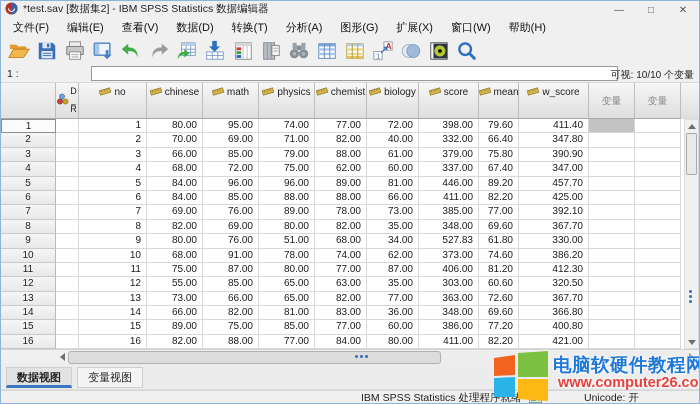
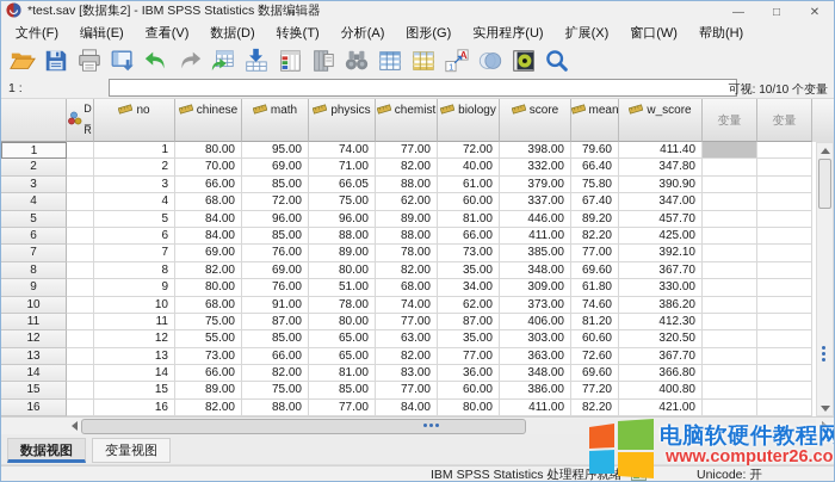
  *test.sav [数据集2] - IBM SPSS Statistics 数据编辑器
  —
  □
  ✕
  文件(F)
  编辑(E)
  查看(V)
  数据(D)
  转换(T)
  分析(A)
  图形(G)
+ 实用程序(U)
  扩展(X)
  窗口(W)
  帮助(H)
  1
  A
  1 :
  可视: 10/10 个变量
  D
  _
  R
  no
  chinese
  math
  physics
  chemist
  biology
  score
  mean
  w_score
  变量
  变量
  1
  1
  80.00
  95.00
  74.00
  77.00
  72.00
  398.00
  79.60
  411.40
  2
  2
  70.00
  69.00
  71.00
  82.00
  40.00
  332.00
  66.40
  347.80
  3
  3
  66.00
  85.00
- 79.00
+ 66.05
  88.00
  61.00
  379.00
  75.80
  390.90
  4
  4
  68.00
  72.00
  75.00
  62.00
  60.00
  337.00
  67.40
  347.00
  5
  5
  84.00
  96.00
  96.00
  89.00
  81.00
  446.00
  89.20
  457.70
  6
  6
  84.00
  85.00
  88.00
  88.00
  66.00
  411.00
  82.20
  425.00
  7
  7
  69.00
  76.00
  89.00
  78.00
  73.00
  385.00
  77.00
  392.10
  8
  8
  82.00
  69.00
  80.00
  82.00
  35.00
  348.00
  69.60
  367.70
  9
  9
  80.00
  76.00
  51.00
  68.00
  34.00
- 527.83
+ 309.00
  61.80
  330.00
  10
  10
  68.00
  91.00
  78.00
  74.00
  62.00
  373.00
  74.60
  386.20
  11
  11
  75.00
  87.00
  80.00
  77.00
  87.00
  406.00
  81.20
  412.30
  12
  12
  55.00
  85.00
  65.00
  63.00
  35.00
  303.00
  60.60
  320.50
  13
  13
  73.00
  66.00
  65.00
  82.00
  77.00
  363.00
  72.60
  367.70
  14
  14
  66.00
  82.00
  81.00
  83.00
  36.00
  348.00
  69.60
  366.80
  15
  15
  89.00
  75.00
  85.00
  77.00
  60.00
  386.00
  77.20
  400.80
  16
  16
  82.00
  88.00
  77.00
  84.00
  80.00
  411.00
  82.20
  421.00
  数据视图 变量视图
  IBM SPSS Statistics 处理程序就绪
  Unicode: 开
  电脑软硬件教程网
  www.computer26.co
